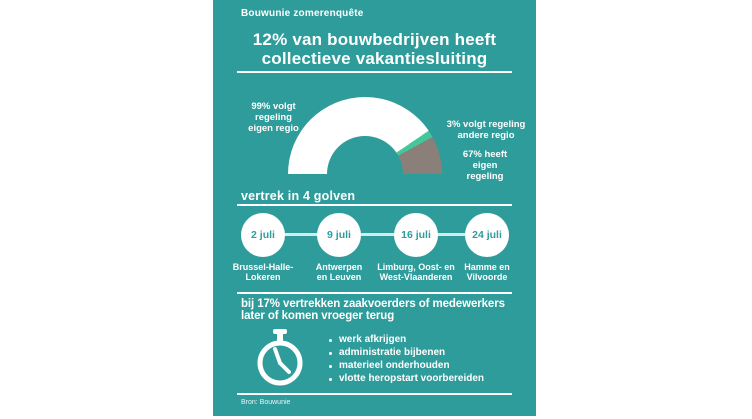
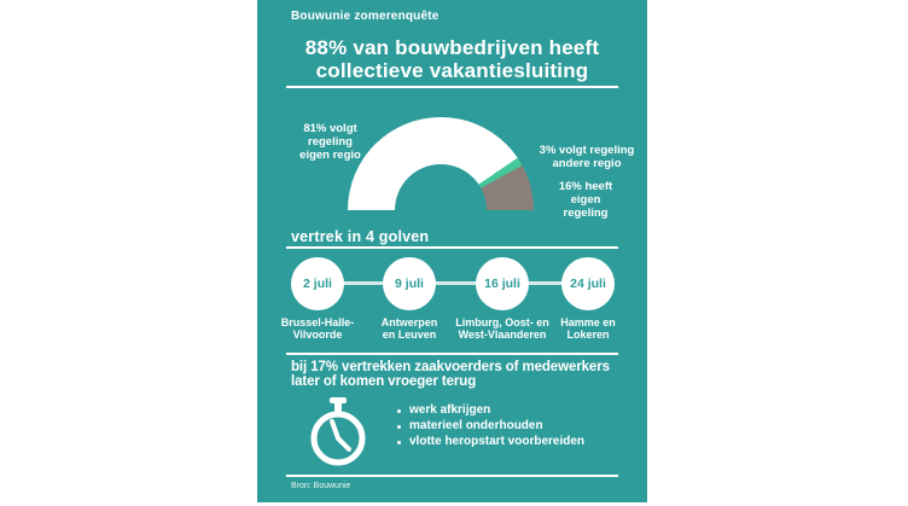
  Bouwunie zomerenquête
- 12% van bouwbedrijven heeft
+ 88% van bouwbedrijven heeft
  collectieve vakantiesluiting
- 99% volgt
+ 81% volgt
  regeling
  eigen regio
  3% volgt regeling
  andere regio
- 67% heeft
+ 16% heeft
  eigen
  regeling
  vertrek in 4 golven
  2 juli
  Brussel-Halle-
- Lokeren
+ Vilvoorde
  9 juli
  Antwerpen
  en Leuven
  16 juli
  Limburg, Oost- en
  West-Vlaanderen
  24 juli
  Hamme en
- Vilvoorde
+ Lokeren
  bij 17% vertrekken zaakvoerders of medewerkers
  later of komen vroeger terug
  werk afkrijgen
- administratie bijbenen
  materieel onderhouden
  vlotte heropstart voorbereiden
